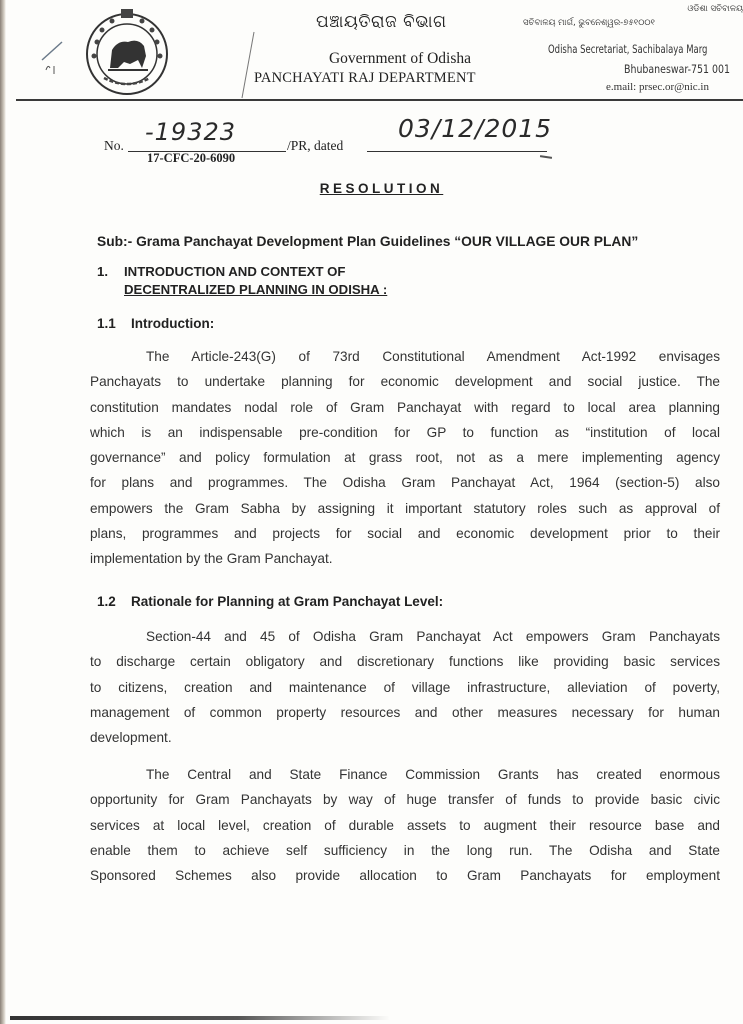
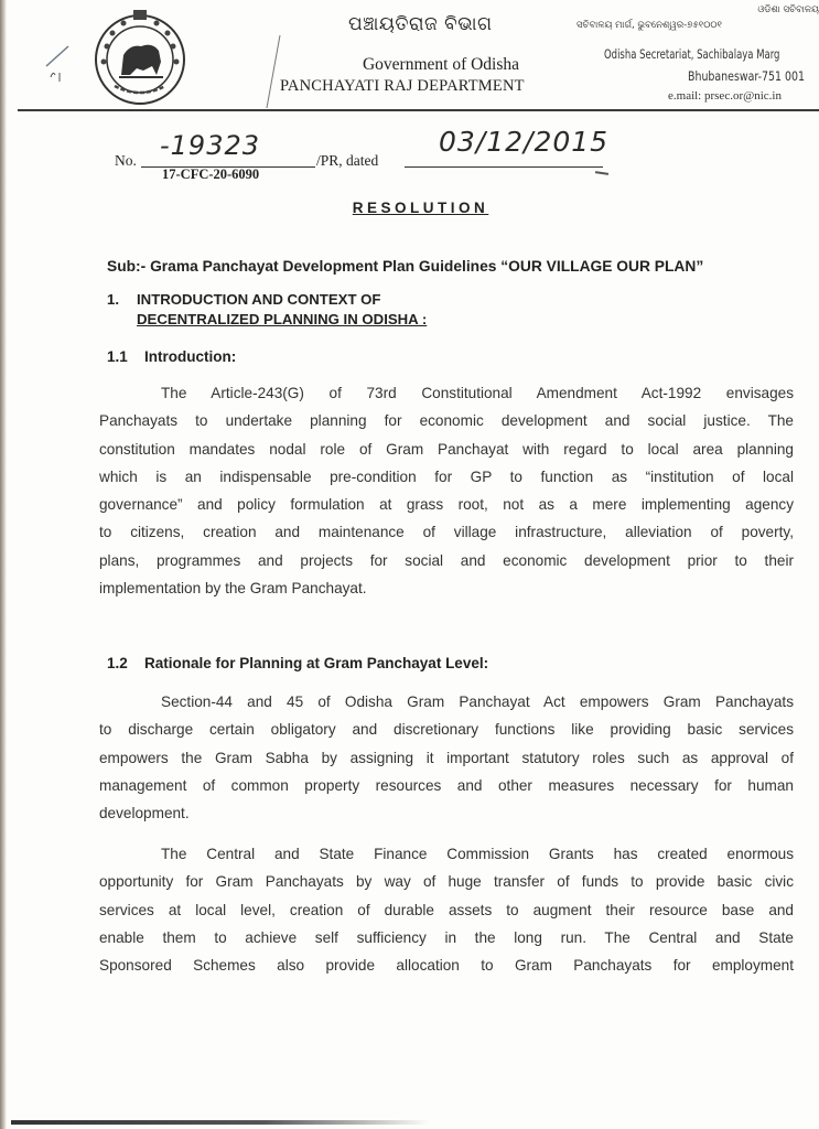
  ପଞ୍ଚାୟତିରାଜ ବିଭାଗ
  Government of Odisha
  PANCHAYATI RAJ DEPARTMENT
  ଓଡିଶା ସଚିବାଳୟ
  ସଚିବାଳୟ ମାର୍ଗ, ଭୁବନେଶ୍ୱର-୭୫୧୦୦୧
  Odisha Secretariat, Sachibalaya Marg
  Bhubaneswar-751 001
  e.mail: prsec.or@nic.in
  No.
  -19323
  17-CFC-20-6090
  /PR, dated
  03/12/2015
  RESOLUTION
  Sub:- Grama Panchayat Development Plan Guidelines “OUR VILLAGE OUR PLAN”
  1.
  INTRODUCTION AND CONTEXT OF
  DECENTRALIZED PLANNING IN ODISHA :
  1.1
  Introduction:
  The Article-243(G) of 73rd Constitutional Amendment Act-1992 envisages
  Panchayats to undertake planning for economic development and social justice. The
  constitution mandates nodal role of Gram Panchayat with regard to local area planning
  which is an indispensable pre-condition for GP to function as “institution of local
  governance” and policy formulation at grass root, not as a mere implementing agency
- for plans and programmes. The Odisha Gram Panchayat Act, 1964 (section-5) also
- empowers the Gram Sabha by assigning it important statutory roles such as approval of
+ to citizens, creation and maintenance of village infrastructure, alleviation of poverty,
  plans, programmes and projects for social and economic development prior to their
  implementation by the Gram Panchayat.
  1.2
  Rationale for Planning at Gram Panchayat Level:
  Section-44 and 45 of Odisha Gram Panchayat Act empowers Gram Panchayats
  to discharge certain obligatory and discretionary functions like providing basic services
- to citizens, creation and maintenance of village infrastructure, alleviation of poverty,
+ empowers the Gram Sabha by assigning it important statutory roles such as approval of
  management of common property resources and other measures necessary for human
  development.
  The Central and State Finance Commission Grants has created enormous
  opportunity for Gram Panchayats by way of huge transfer of funds to provide basic civic
  services at local level, creation of durable assets to augment their resource base and
- enable them to achieve self sufficiency in the long run. The Odisha and State
+ enable them to achieve self sufficiency in the long run. The Central and State
  Sponsored Schemes also provide allocation to Gram Panchayats for employment
